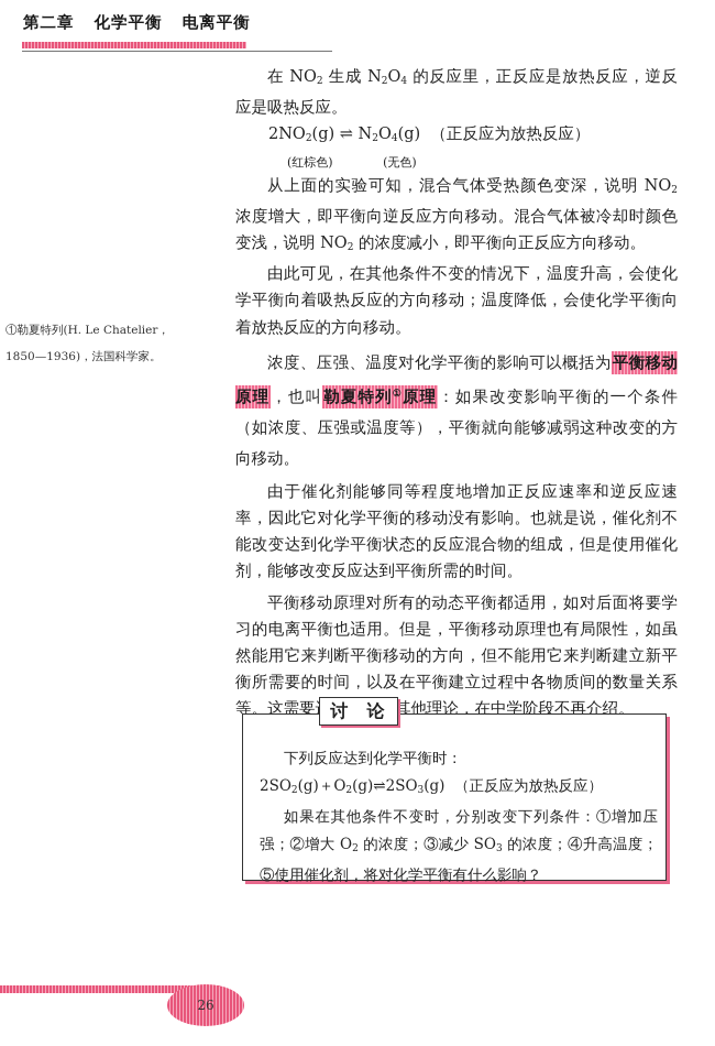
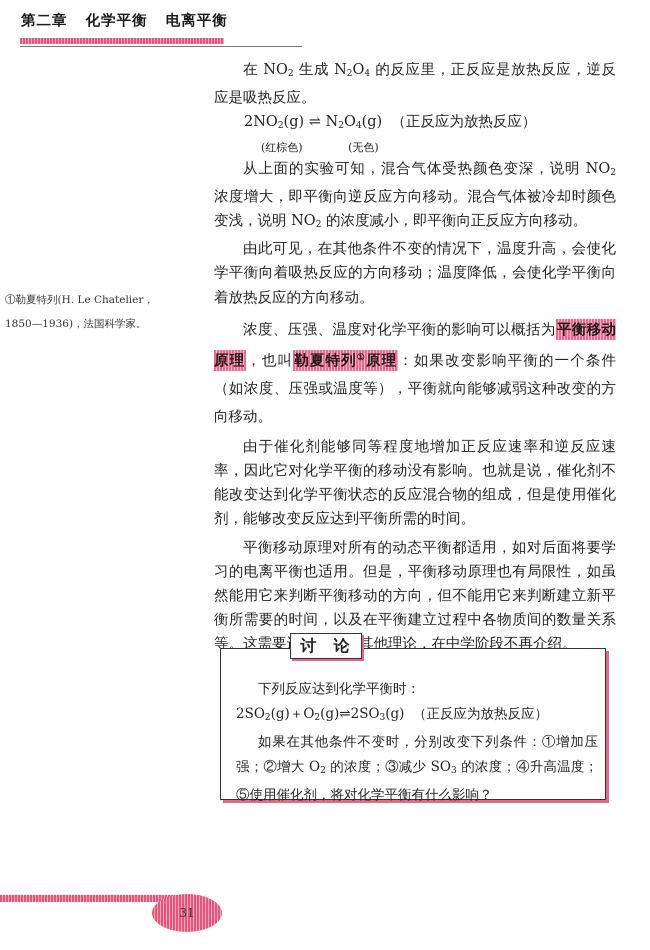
  第二章 化学平衡 电离平衡
  在 NO2 生成 N2O4 的反应里，正反应是放热反应，逆反应是吸热反应。
  2NO2(g) ⇌ N2O4(g) （正反应为放热反应）
  (红棕色) (无色)
  从上面的实验可知，混合气体受热颜色变深，说明 NO2 浓度增大，即平衡向逆反应方向移动。混合气体被冷却时颜色变浅，说明 NO2 的浓度减小，即平衡向正反应方向移动。
  由此可见，在其他条件不变的情况下，温度升高，会使化学平衡向着吸热反应的方向移动；温度降低，会使化学平衡向着放热反应的方向移动。
  浓度、压强、温度对化学平衡的影响可以概括为平衡移动原理，也叫勒夏特列①原理：如果改变影响平衡的一个条件（如浓度、压强或温度等），平衡就向能够减弱这种改变的方向移动。
  由于催化剂能够同等程度地增加正反应速率和逆反应速率，因此它对化学平衡的移动没有影响。也就是说，催化剂不能改变达到化学平衡状态的反应混合物的组成，但是使用催化剂，能够改变反应达到平衡所需的时间。
  平衡移动原理对所有的动态平衡都适用，如对后面将要学习的电离平衡也适用。但是，平衡移动原理也有局限性，如虽然能用它来判断平衡移动的方向，但不能用它来判断建立新平衡所需要的时间，以及在平衡建立过程中各物质间的数量关系等。这需要其他理论，在中学阶段不再介绍。
  ①勒夏特列(H. Le Chatelier，
  1850—1936)，法国科学家。
  讨 论
  下列反应达到化学平衡时：
  2SO2(g)＋O2(g)⇌2SO3(g) （正反应为放热反应）
  如果在其他条件不变时，分别改变下列条件：①增加压强；②增大 O2 的浓度；③减少 SO3 的浓度；④升高温度；⑤使用催化剂，将对化学平衡有什么影响？
- 26
+ 31
